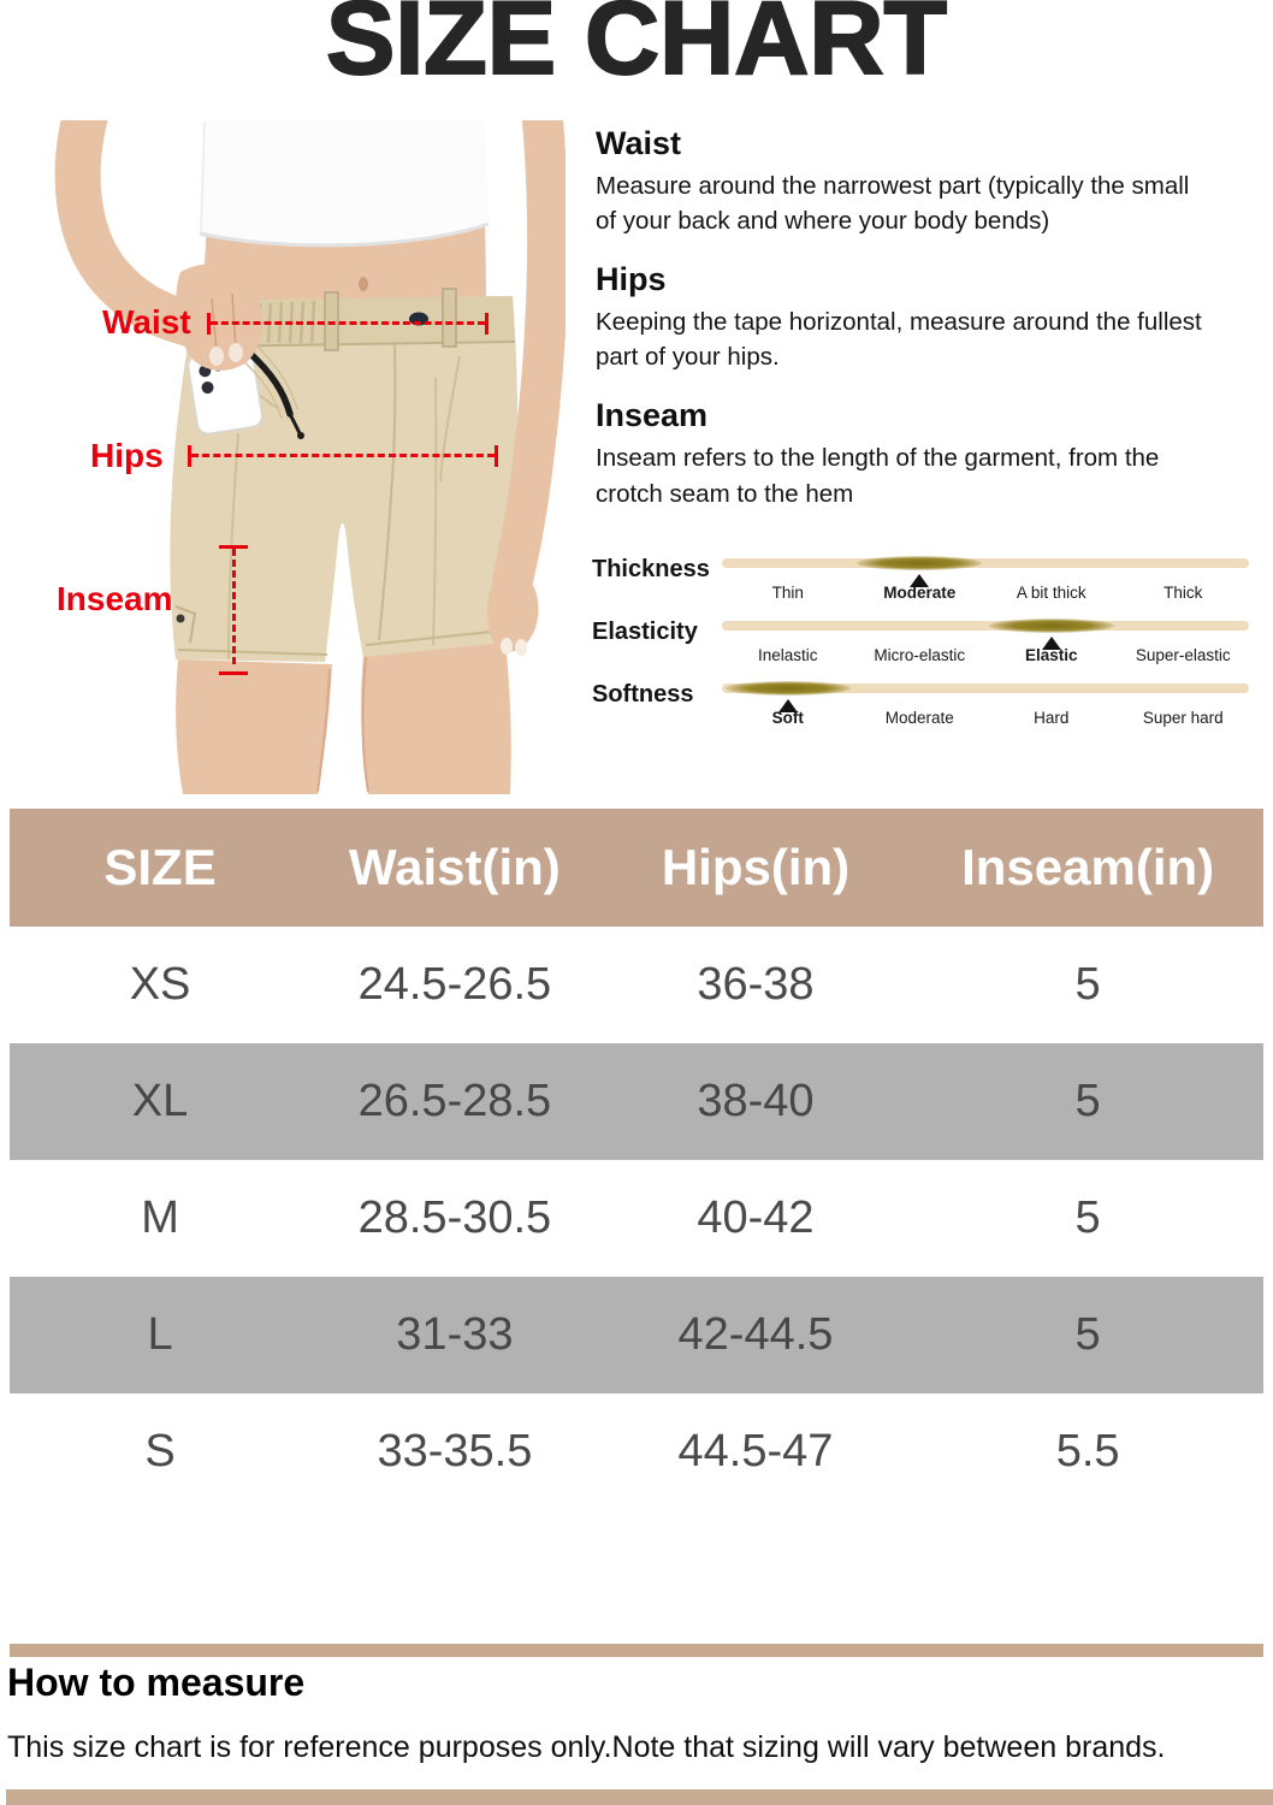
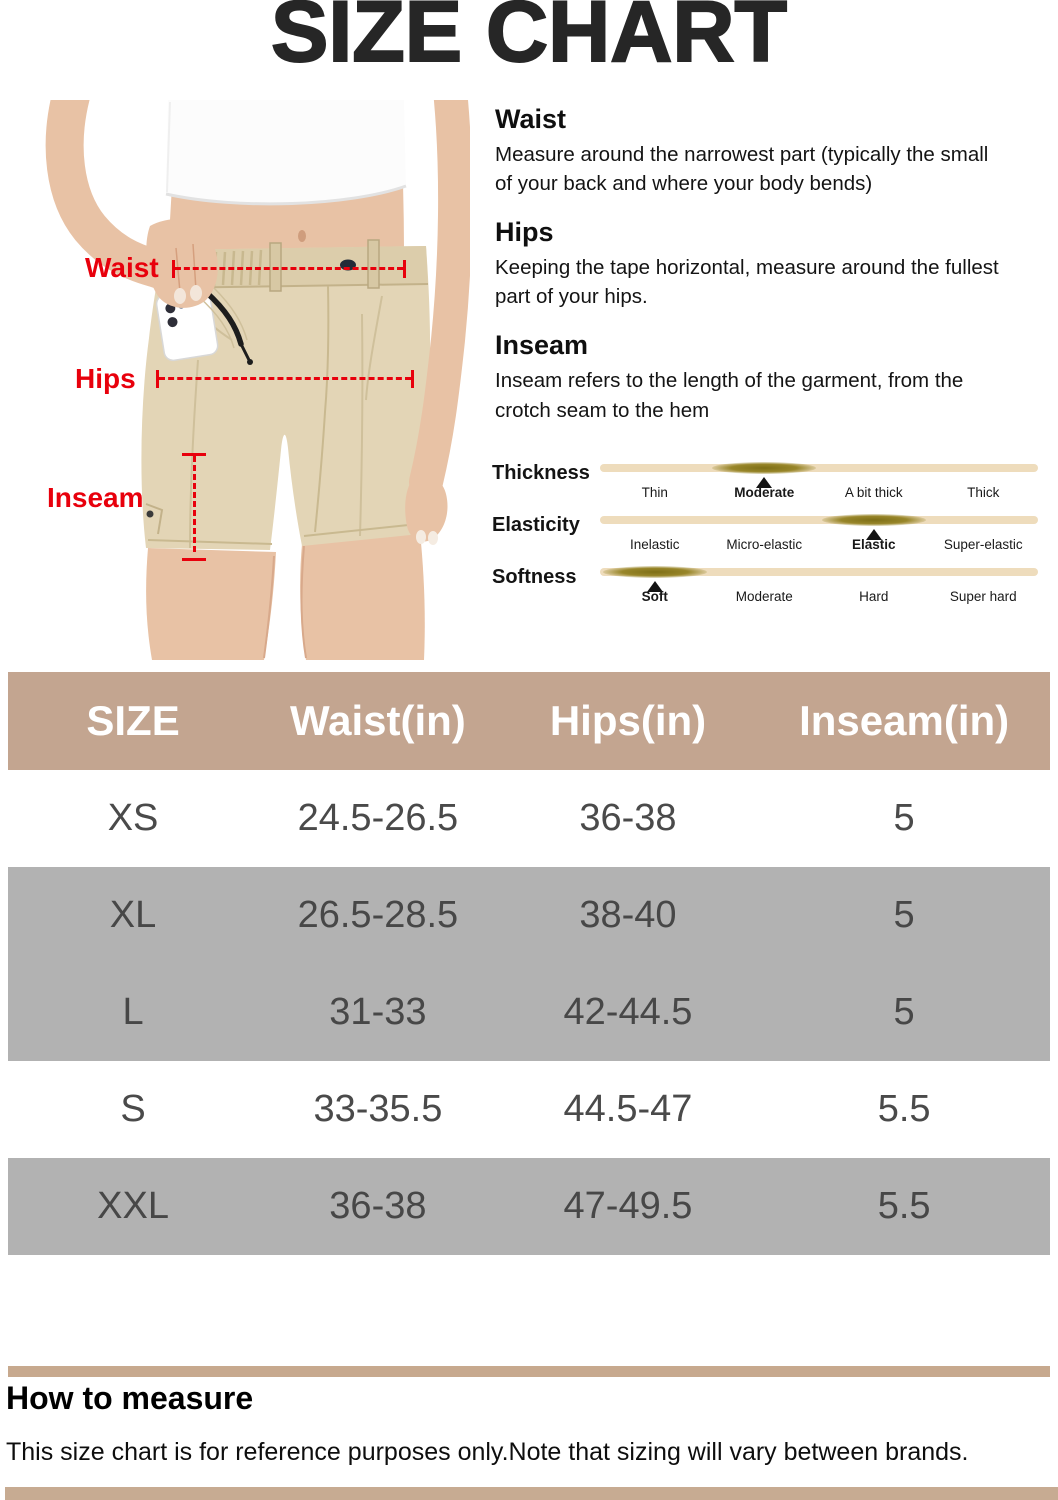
  SIZE CHART
  Waist
  Hips
  Inseam
  Waist
  Measure around the narrowest part (typically the small
  of your back and where your body bends)
  Hips
  Keeping the tape horizontal, measure around the fullest
  part of your hips.
  Inseam
  Inseam refers to the length of the garment, from the
  crotch seam to the hem
  Thickness
  Thin
  Moderate
  A bit thick
  Thick
  Elasticity
  Inelastic
  Micro-elastic
  Elastic
  Super-elastic
  Softness
  Soft
  Moderate
  Hard
  Super hard
  SIZE	Waist(in)	Hips(in)	Inseam(in)
  XS	24.5-26.5	36-38	5
  XL	26.5-28.5	38-40	5
- M	28.5-30.5	40-42	5
  L	31-33	42-44.5	5
  S	33-35.5	44.5-47	5.5
+ XXL	36-38	47-49.5	5.5
  How to measure
  This size chart is for reference purposes only.Note that sizing will vary between brands.
